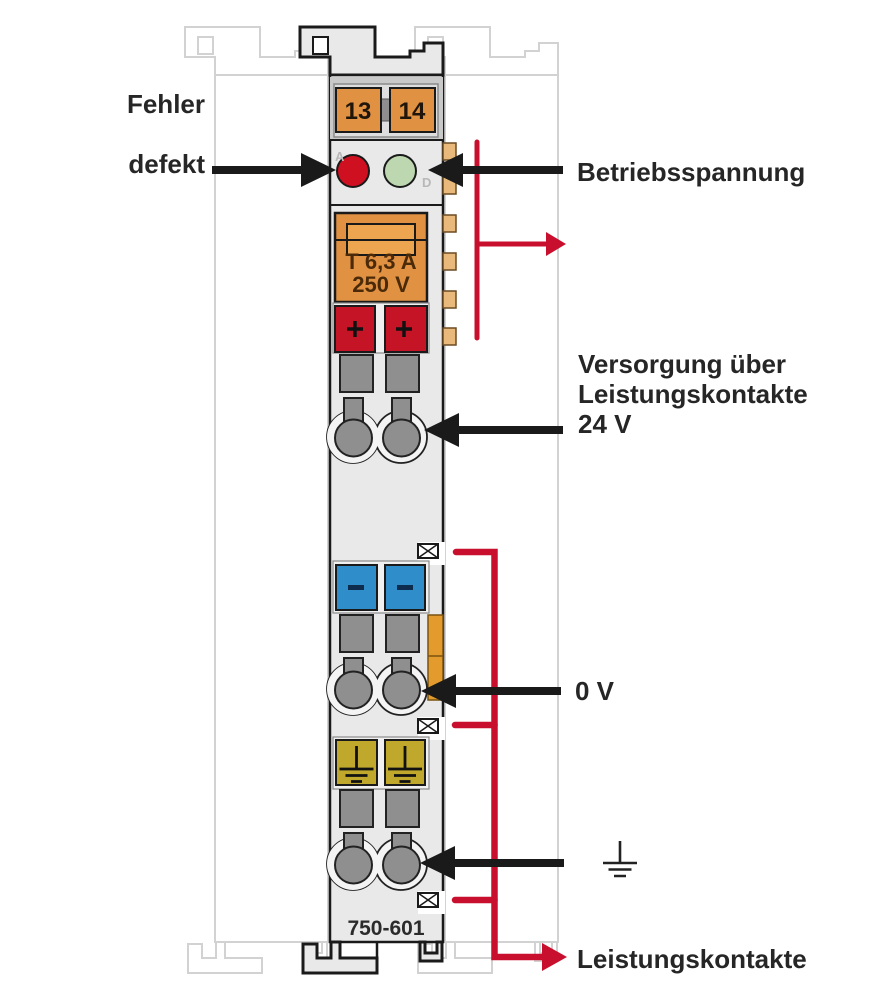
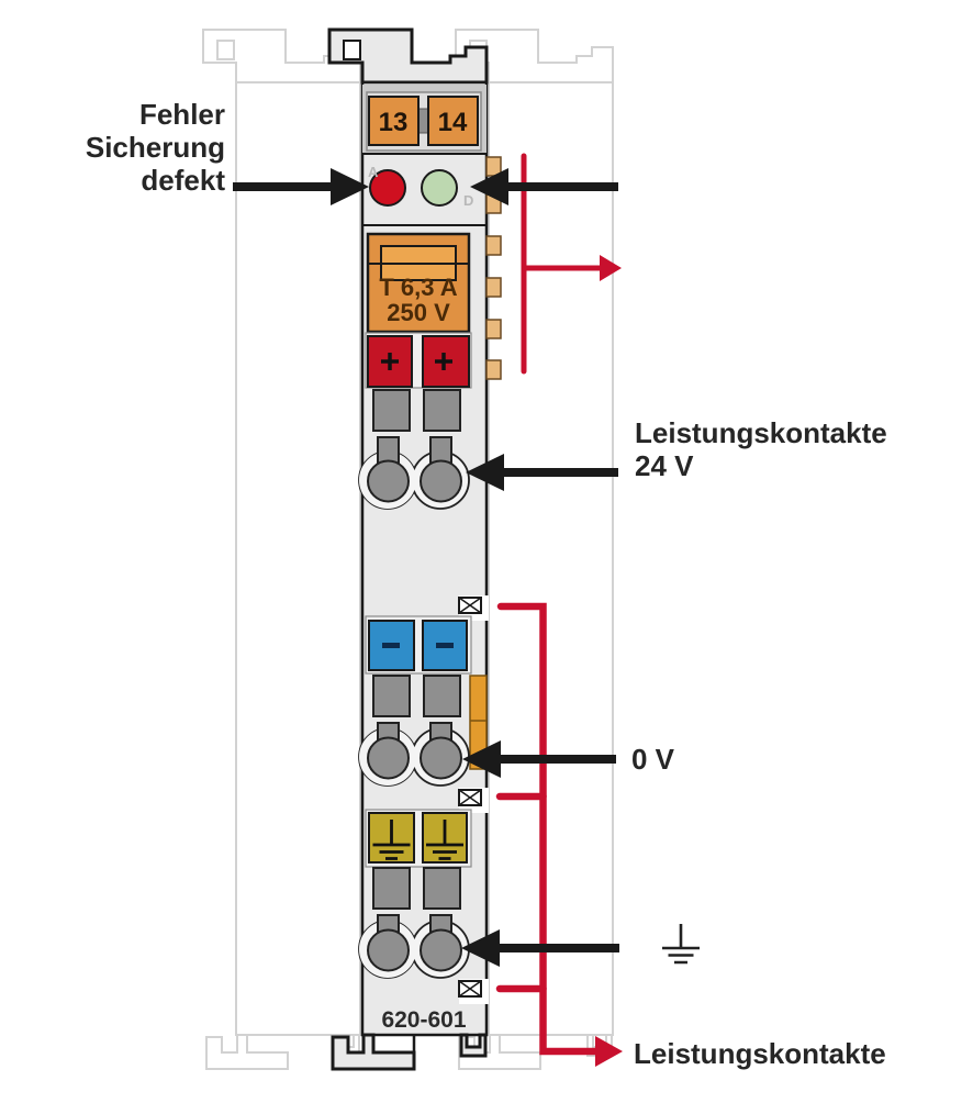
  13
  14
  A
  D
  T 6,3 A
  250 V
- 750-601
+ 620-601
  Fehler
+ Sicherung
  defekt
- Betriebsspannung
- Versorgung über
  Leistungskontakte
  24 V
  0 V
  Leistungskontakte
